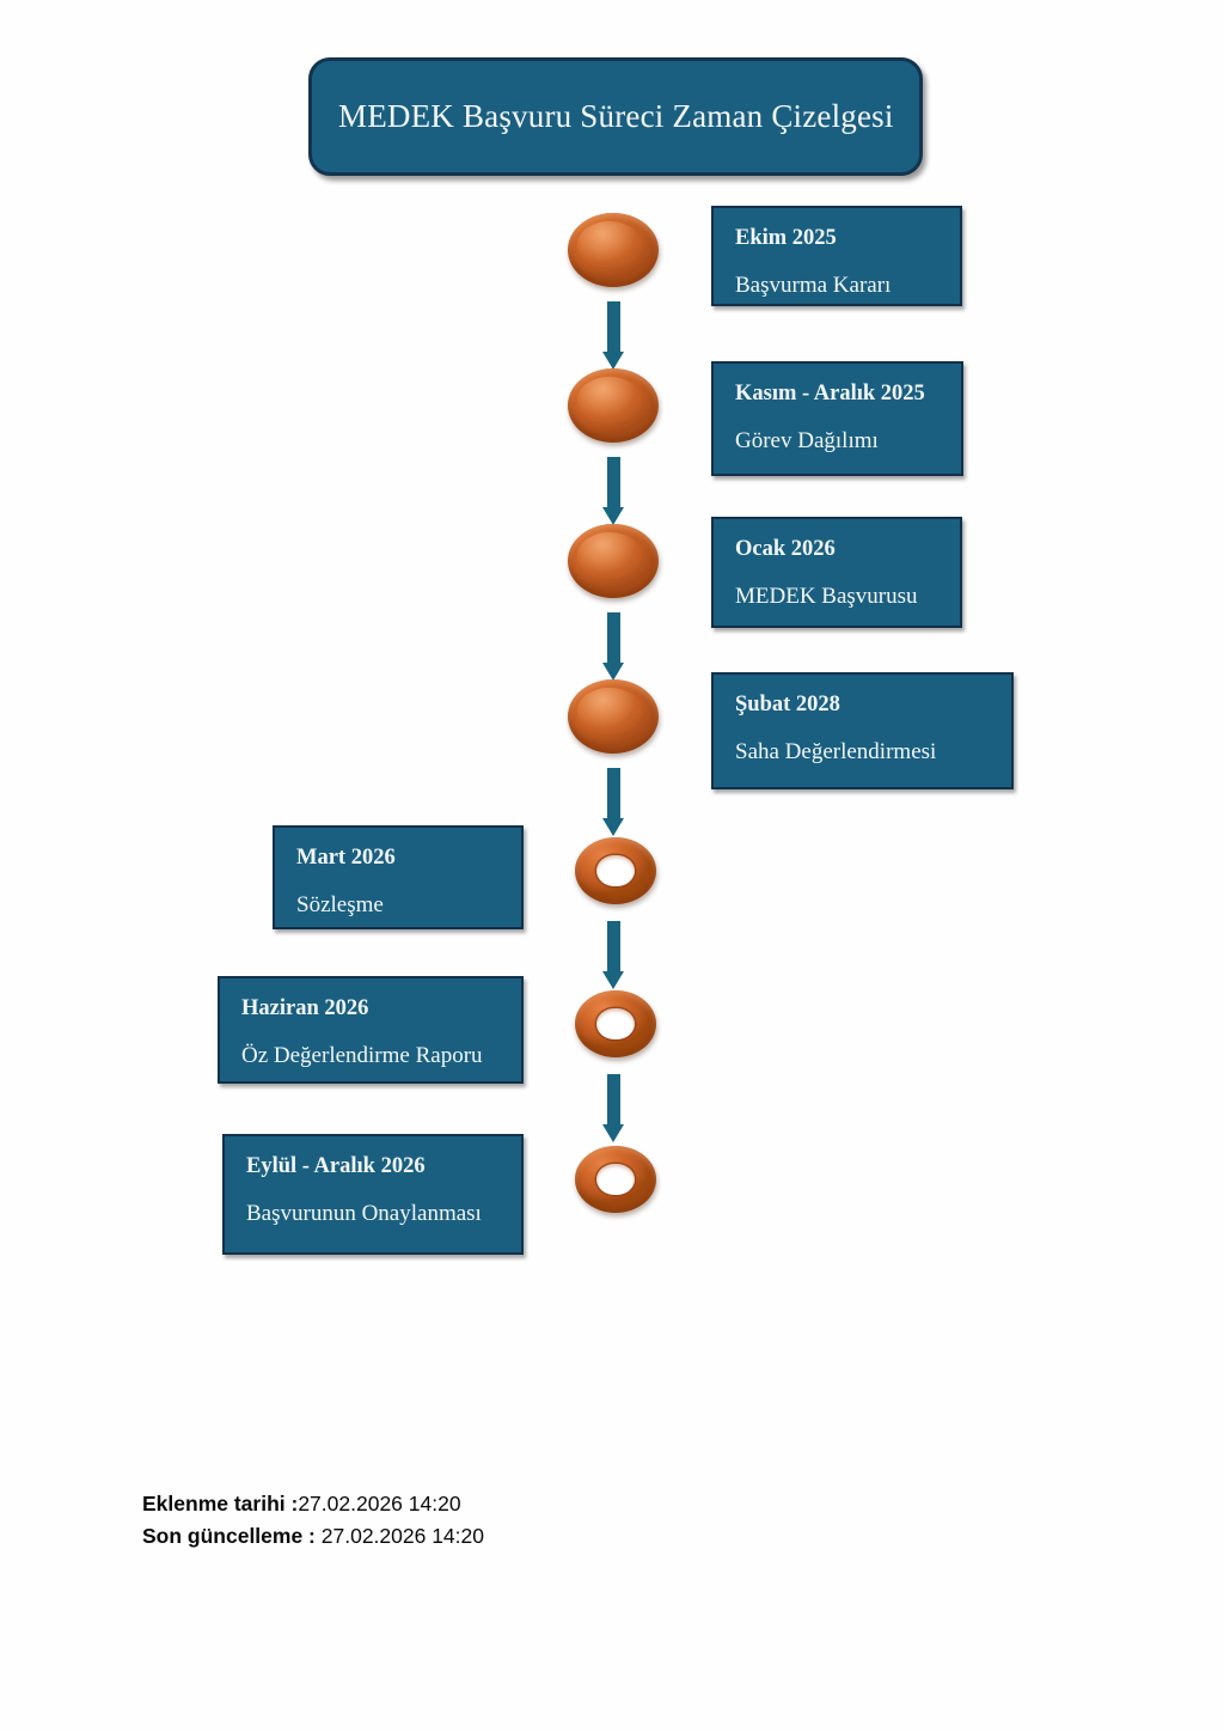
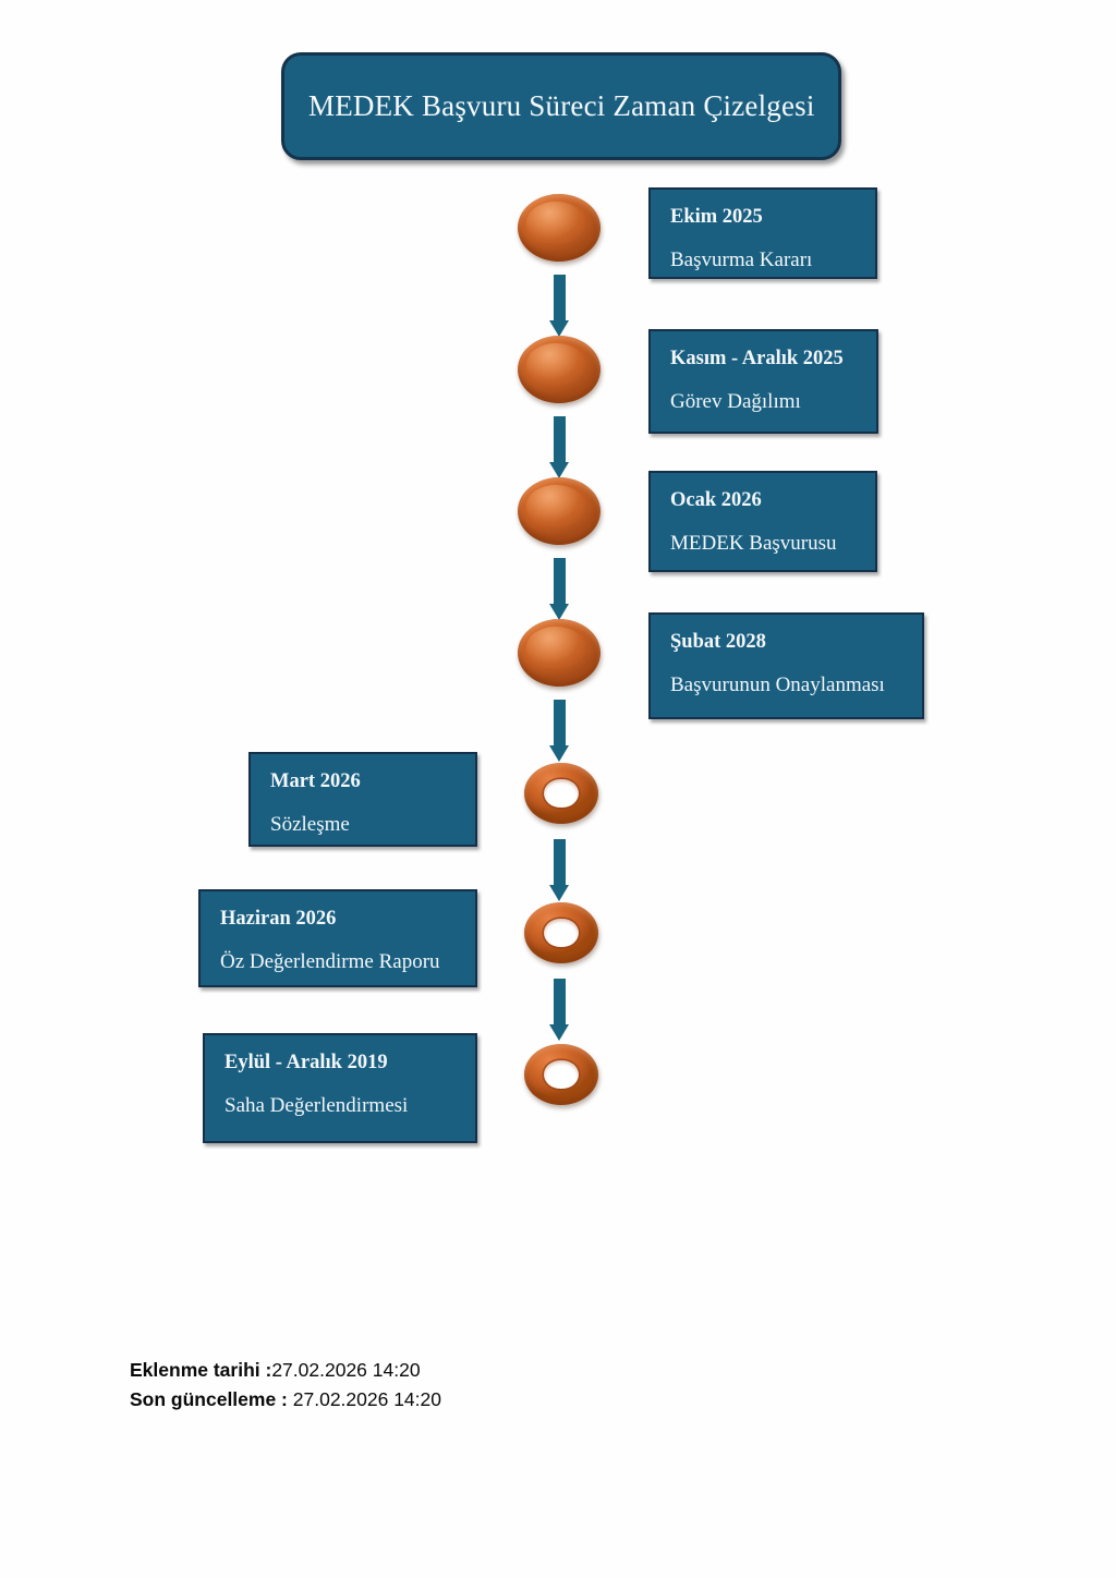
  MEDEK Başvuru Süreci Zaman Çizelgesi
  Ekim 2025
  Başvurma Kararı
  Kasım - Aralık 2025
  Görev Dağılımı
  Ocak 2026
  MEDEK Başvurusu
  Şubat 2028
- Saha Değerlendirmesi
+ Başvurunun Onaylanması
  Mart 2026
  Sözleşme
  Haziran 2026
  Öz Değerlendirme Raporu
- Eylül - Aralık 2026
+ Eylül - Aralık 2019
- Başvurunun Onaylanması
+ Saha Değerlendirmesi
  Eklenme tarihi :27.02.2026 14:20
  Son güncelleme : 27.02.2026 14:20
